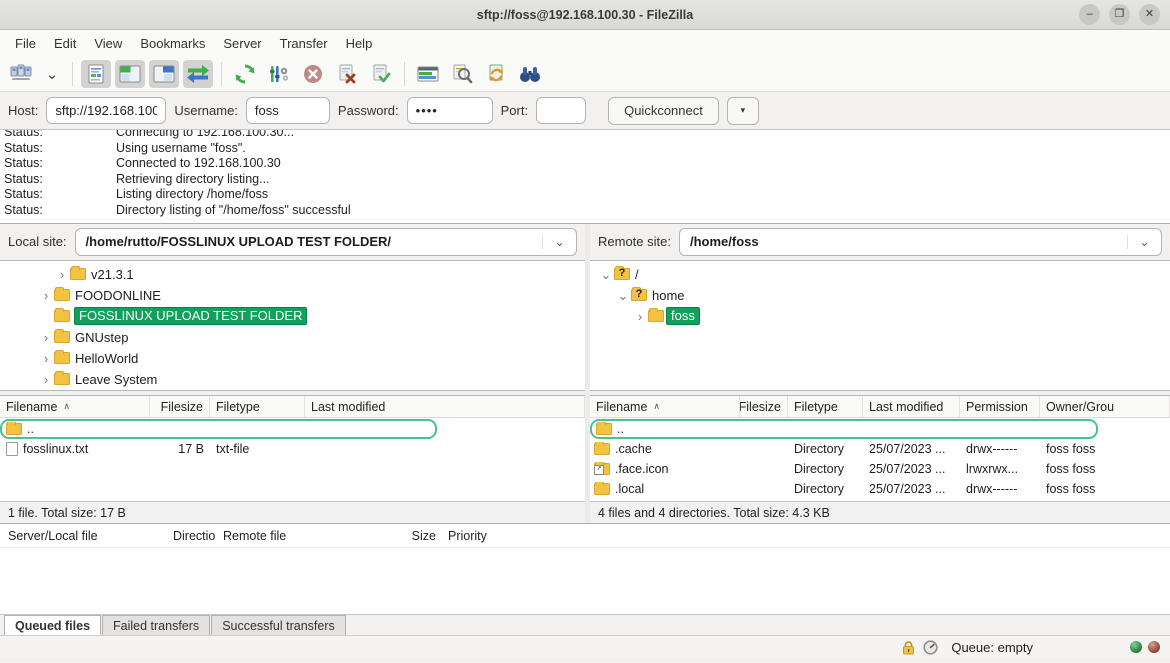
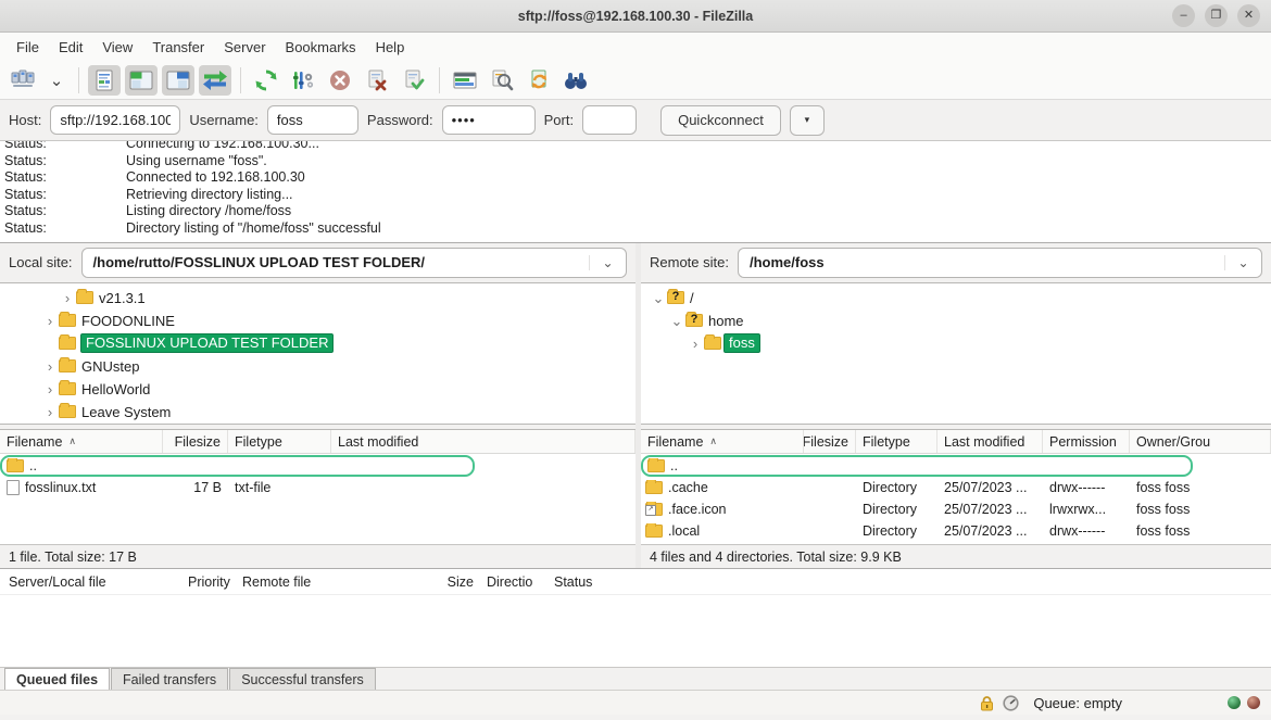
  sftp://foss@192.168.100.30 - FileZilla
  –
  ❐
  ✕
  File
  Edit
  View
- Bookmarks
+ Transfer
  Server
- Transfer
+ Bookmarks
  Help
  ⌄
  Host:
  sftp://192.168.100
  Username:
  foss
  Password:
  ••••
  Port:
  Quickconnect
  ▾
  Status:
  Connecting to 192.168.100.30...
  Status:
  Using username "foss".
  Status:
  Connected to 192.168.100.30
  Status:
  Retrieving directory listing...
  Status:
  Listing directory /home/foss
  Status:
  Directory listing of "/home/foss" successful
  Local site:
  /home/rutto/FOSSLINUX UPLOAD TEST FOLDER/
  ⌄
  ›
  v21.3.1
  ›
  FOODONLINE
  FOSSLINUX UPLOAD TEST FOLDER
  ›
  GNUstep
  ›
  HelloWorld
  ›
  Leave System
  Filename
  ∧
  Filesize
  Filetype
  Last modified
  ..
  fosslinux.txt
  17 B
  txt-file
  1 file. Total size: 17 B
  Remote site:
  /home/foss
  ⌄
  ⌄
  /
  ⌄
  home
  ›
  foss
  Filename
  ∧
  Filesize
  Filetype
  Last modified
  Permission
  Owner/Grou
  ..
  .cache
  Directory
  25/07/2023 ...
  drwx------
  foss foss
  .face.icon
  Directory
  25/07/2023 ...
  lrwxrwx...
  foss foss
  .local
  Directory
  25/07/2023 ...
  drwx------
  foss foss
- 4 files and 4 directories. Total size: 4.3 KB
+ 4 files and 4 directories. Total size: 9.9 KB
  Server/Local file
- Directio
+ Priority
  Remote file
  Size
- Priority
+ Directio
+ Status
  Queued files
  Failed transfers
  Successful transfers
  Queue: empty
